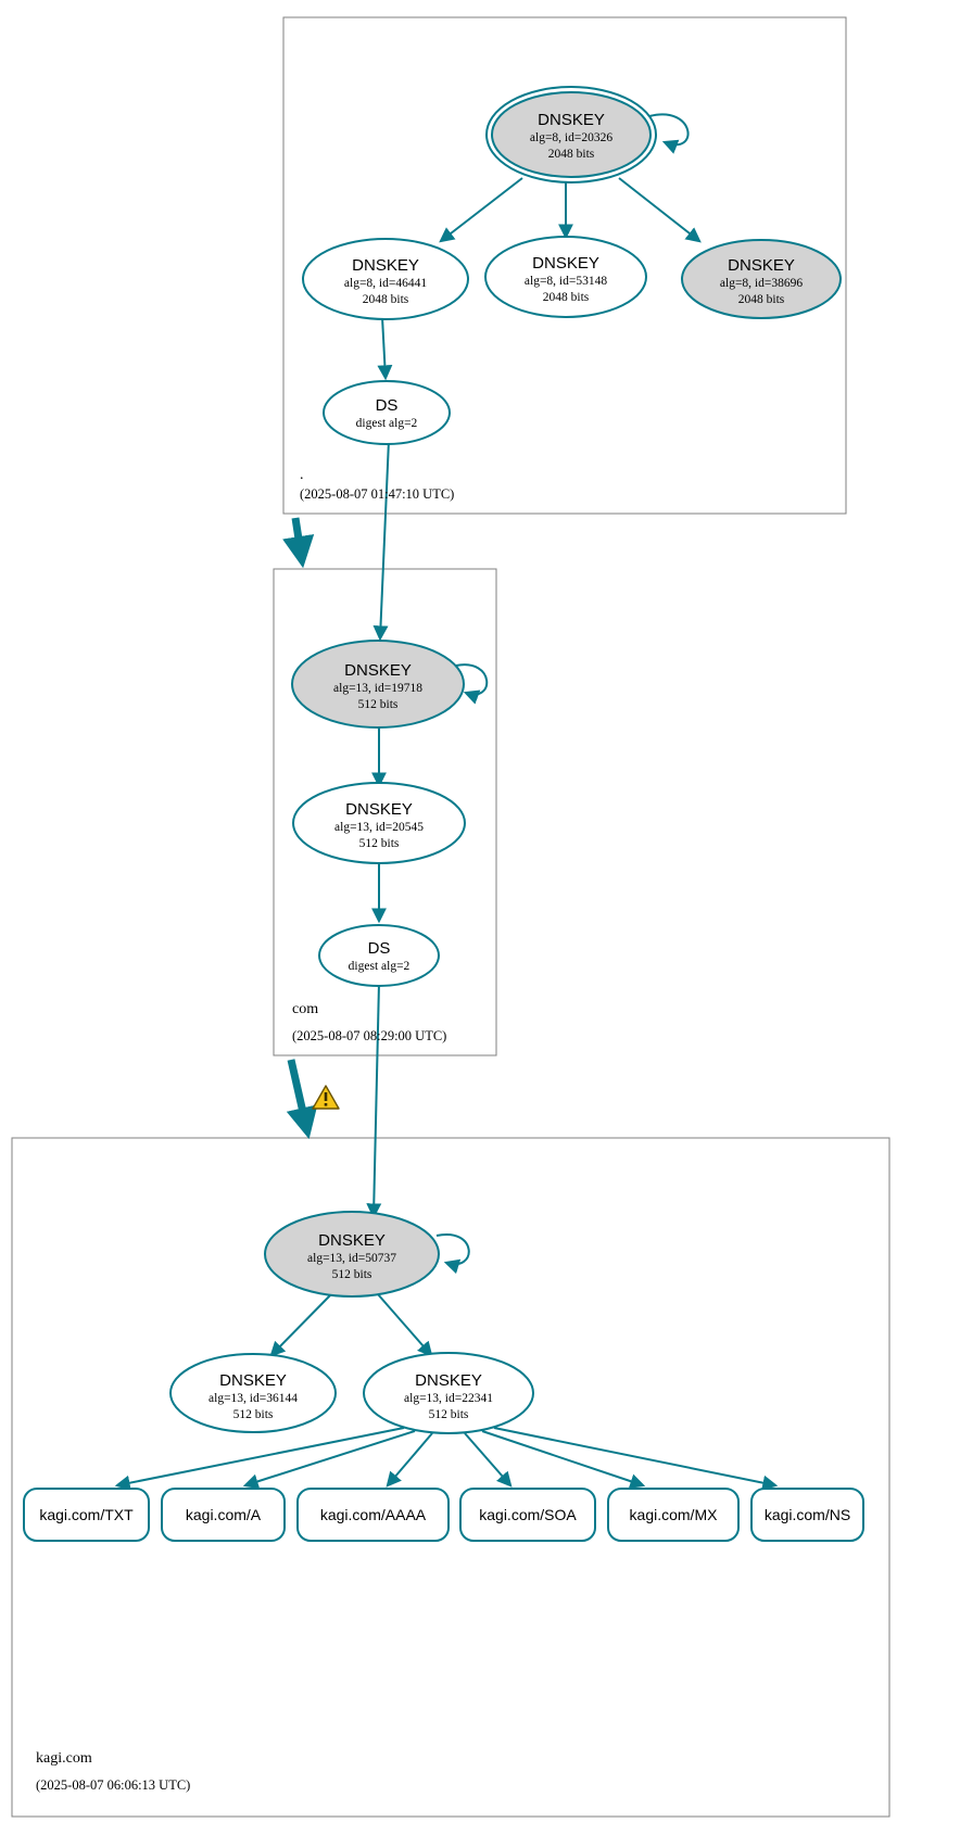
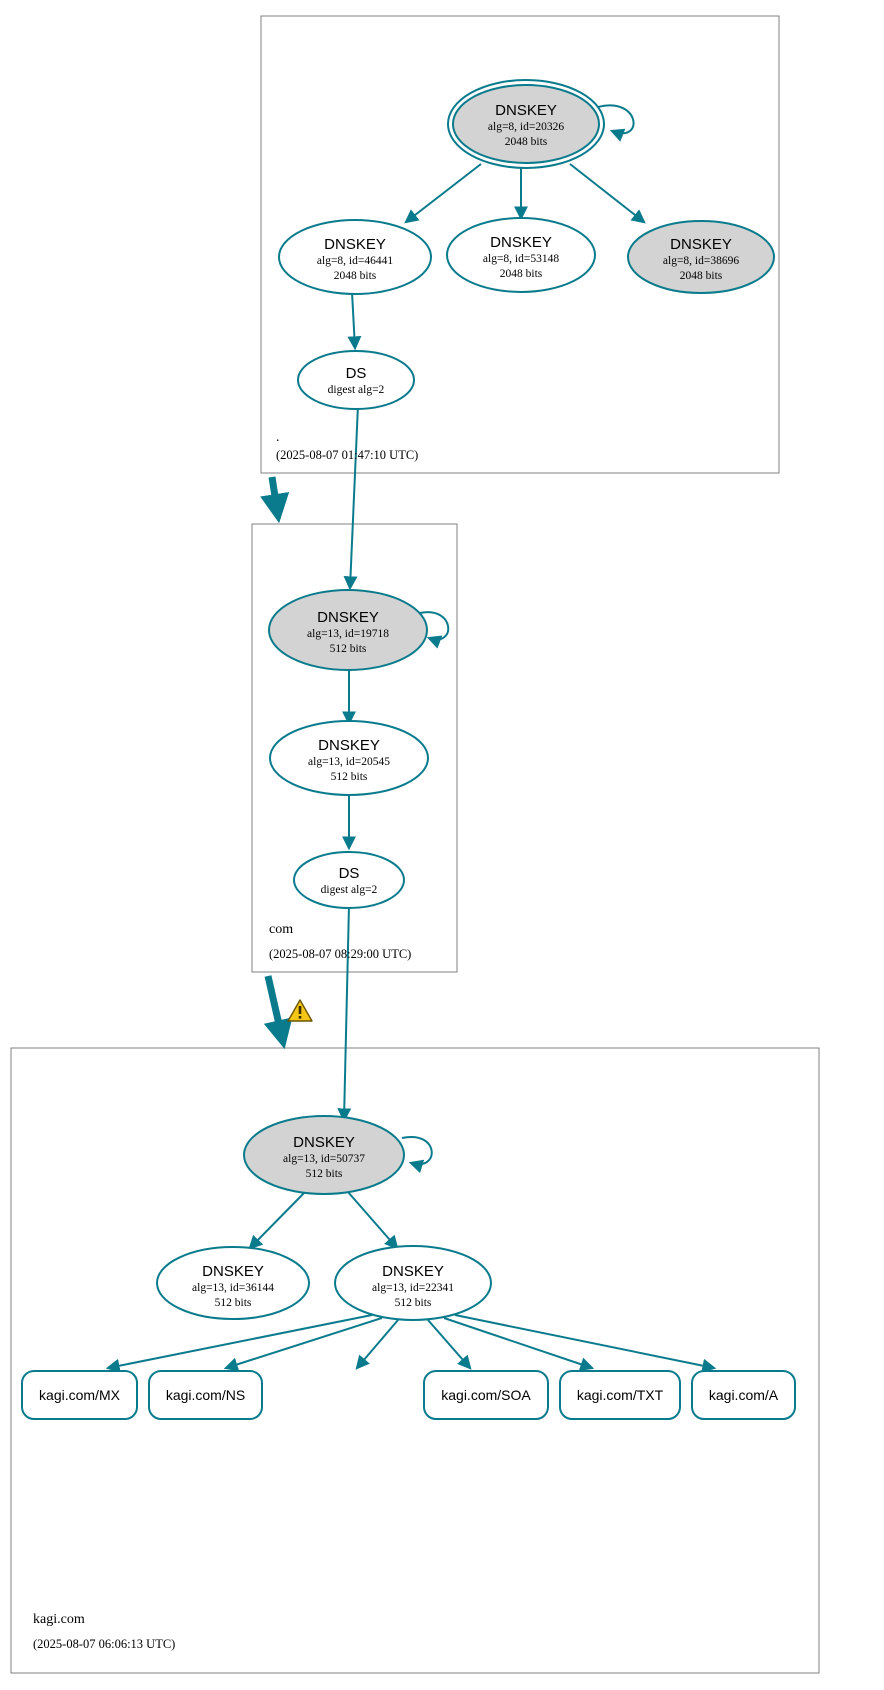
  DNSKEY
  alg=8, id=20326
  2048 bits
  DNSKEY
  alg=8, id=46441
  2048 bits
  DNSKEY
  alg=8, id=53148
  2048 bits
  DNSKEY
  alg=8, id=38696
  2048 bits
  DS
  digest alg=2
  .
  (2025-08-07 01:47:10 UTC)
  DNSKEY
  alg=13, id=19718
  512 bits
  DNSKEY
  alg=13, id=20545
  512 bits
  DS
  digest alg=2
  com
  (2025-08-07 08:29:00 UTC)
  DNSKEY
  alg=13, id=50737
  512 bits
  DNSKEY
  alg=13, id=36144
  512 bits
  DNSKEY
  alg=13, id=22341
  512 bits
- kagi.com/TXT
+ kagi.com/MX
- kagi.com/A
+ kagi.com/NS
- kagi.com/AAAA
  kagi.com/SOA
- kagi.com/MX
+ kagi.com/TXT
- kagi.com/NS
+ kagi.com/A
  kagi.com
  (2025-08-07 06:06:13 UTC)
